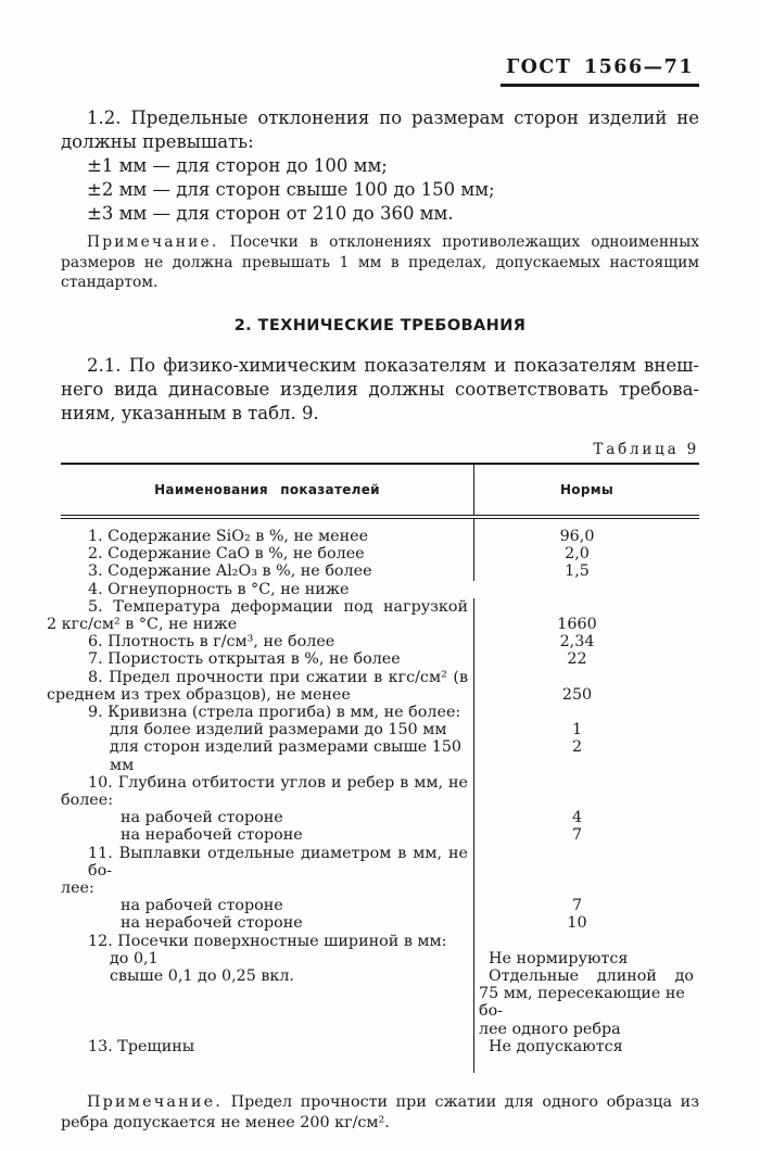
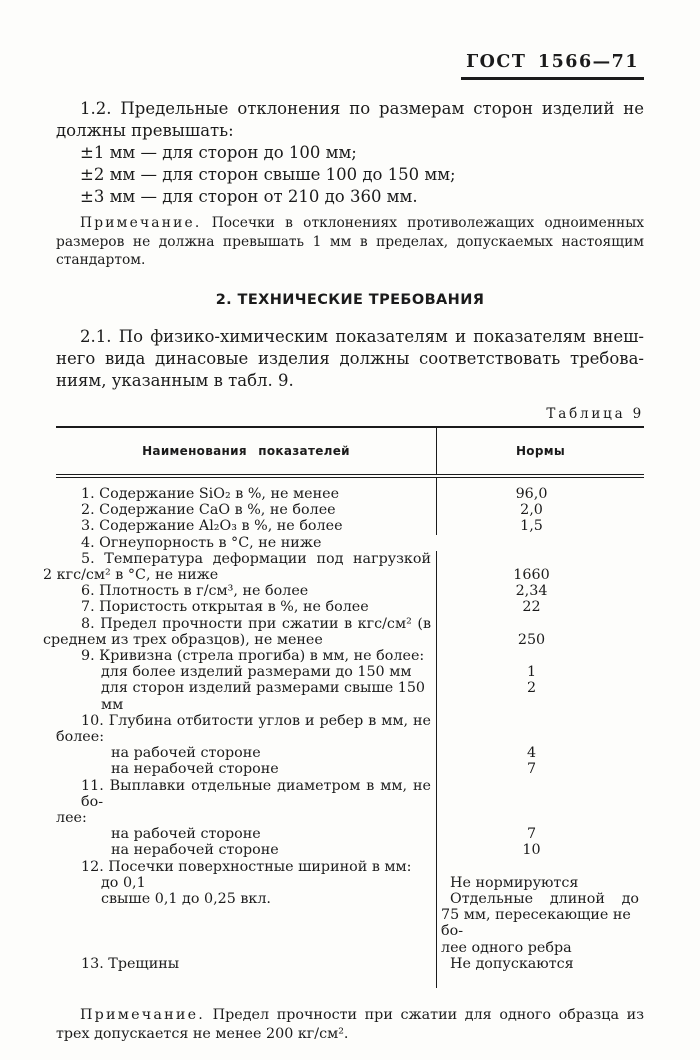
  ГОСТ 1566—71
  1.2. Предельные отклонения по размерам сторон изделий не
  должны превышать:
  ±1 мм — для сторон до 100 мм;
  ±2 мм — для сторон свыше 100 до 150 мм;
  ±3 мм — для сторон от 210 до 360 мм.
  Примечание. Посечки в отклонениях противолежащих одноименных
  размеров не должна превышать 1 мм в пределах, допускаемых настоящим
  стандартом.
  2. ТЕХНИЧЕСКИЕ ТРЕБОВАНИЯ
  2.1. По физико-химическим показателям и показателям внеш-
  него вида динасовые изделия должны соответствовать требова-
  ниям, указанным в табл. 9.
  Таблица 9
  Наименования показателей
  Нормы
  1. Содержание SiO₂ в %, не менее
  96,0
  2. Содержание CaO в %, не более
  2,0
  3. Содержание Al₂O₃ в %, не более
  1,5
  4. Огнеупорность в °С, не ниже
  5. Температура деформации под нагрузкой
  2 кгс/см² в °С, не ниже
  1660
  6. Плотность в г/см³, не более
  2,34
  7. Пористость открытая в %, не более
  22
  8. Предел прочности при сжатии в кгс/см² (в
  среднем из трех образцов), не менее
  250
  9. Кривизна (стрела прогиба) в мм, не более:
  для более изделий размерами до 150 мм
  1
  для сторон изделий размерами свыше 150 мм
  2
  10. Глубина отбитости углов и ребер в мм, не
  более:
  на рабочей стороне
  4
  на нерабочей стороне
  7
  11. Выплавки отдельные диаметром в мм, не бо-
  лее:
  на рабочей стороне
  7
  на нерабочей стороне
  10
  12. Посечки поверхностные шириной в мм:
  до 0,1
  Не нормируются
  свыше 0,1 до 0,25 вкл.
  Отдельные длиной до
  75 мм, пересекающие не бо-
  лее одного ребра
  13. Трещины
  Не допускаются
  Примечание. Предел прочности при сжатии для одного образца из
- ребра допускается не менее 200 кг/см².
+ трех допускается не менее 200 кг/см².
